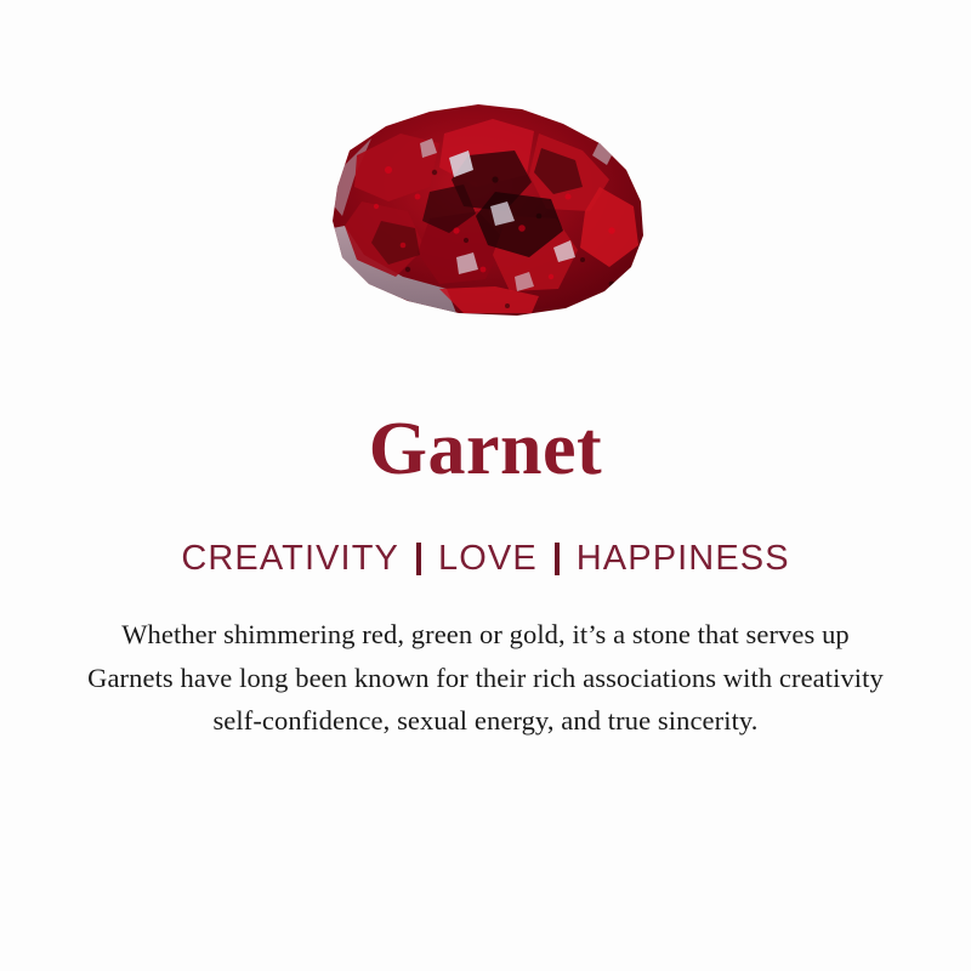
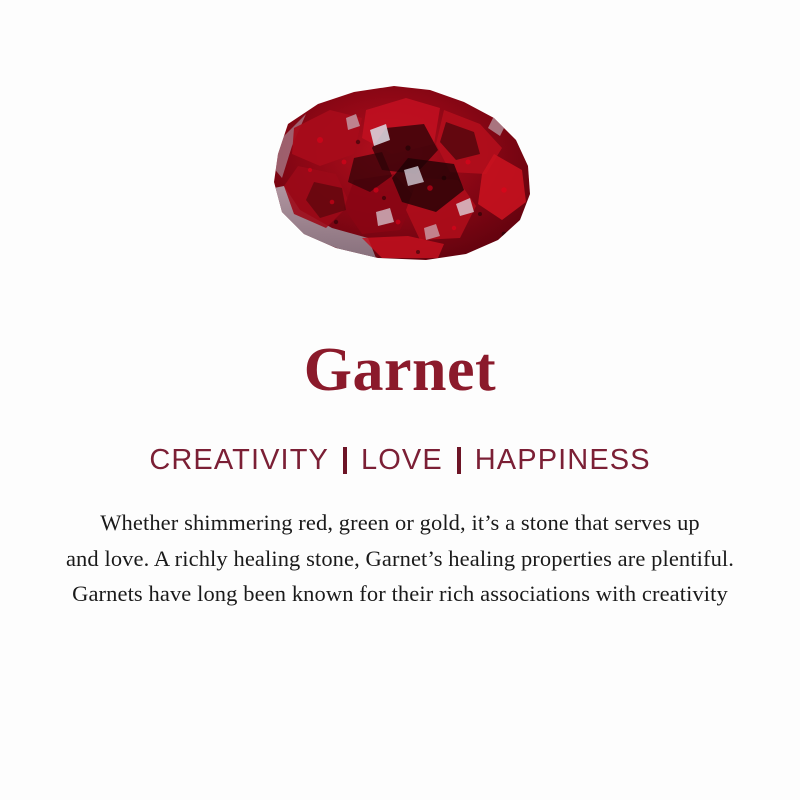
  Garnet
  CREATIVITY LOVE HAPPINESS
  Whether shimmering red, green or gold, it’s a stone that serves up
+ and love. A richly healing stone, Garnet’s healing properties are plentiful.
  Garnets have long been known for their rich associations with creativity
- self-confidence, sexual energy, and true sincerity.
